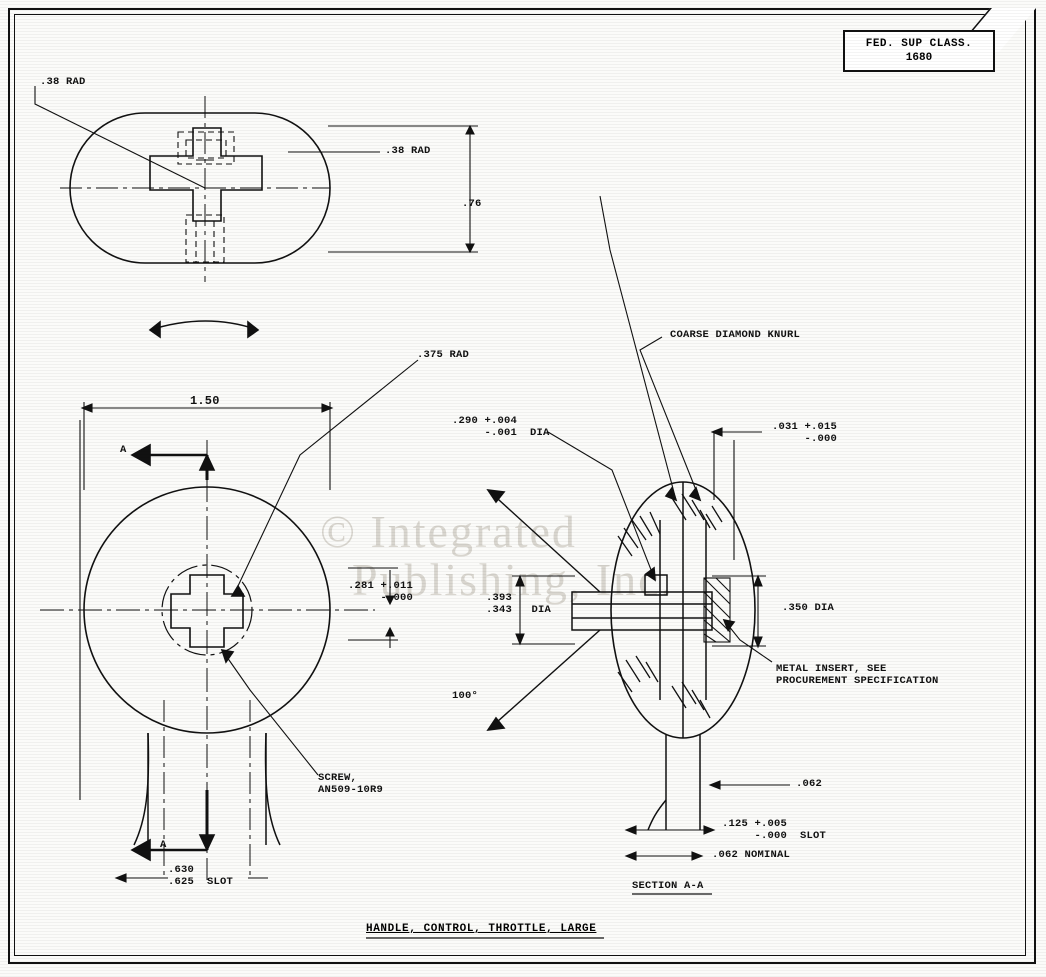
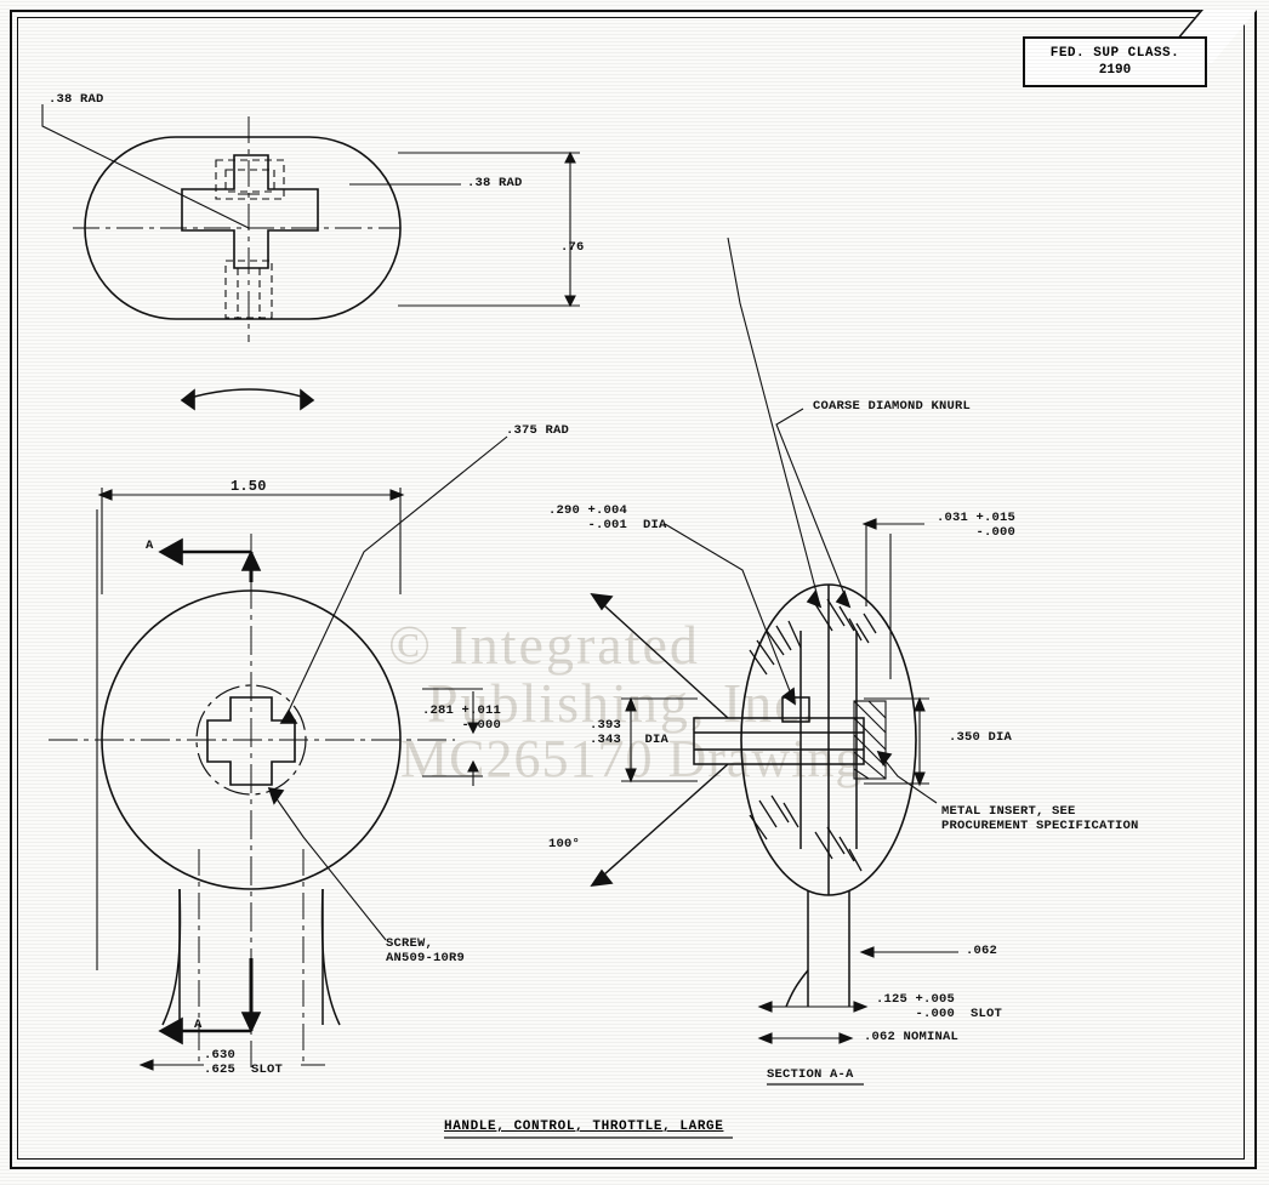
  © Integrated
  Publishing, Inc
+ MC265170 Drawing
  FED. SUP CLASS.
- 1680
+ 2190
  .38 RAD
  .38 RAD
  .76
  1.50
  .375 RAD
  .281 +.011
  -.000
  A
  A
  SCREW,
  AN509-10R9
  .630
  .625 SLOT
  COARSE DIAMOND KNURL
  .290 +.004
  -.001 DIA
  .031 +.015
  -.000
  .393
  .343 DIA
  .350 DIA
  100°
  METAL INSERT, SEE
  PROCUREMENT SPECIFICATION
  .062
  .125 +.005
  -.000 SLOT
  .062 NOMINAL
  SECTION A-A
  HANDLE, CONTROL, THROTTLE, LARGE
